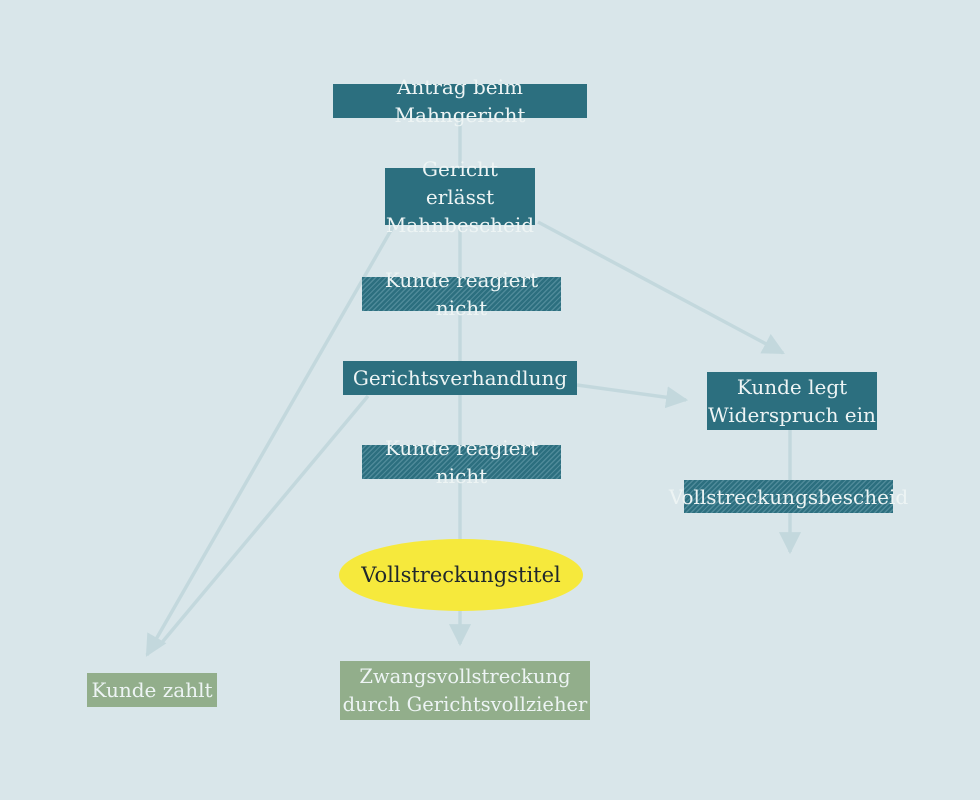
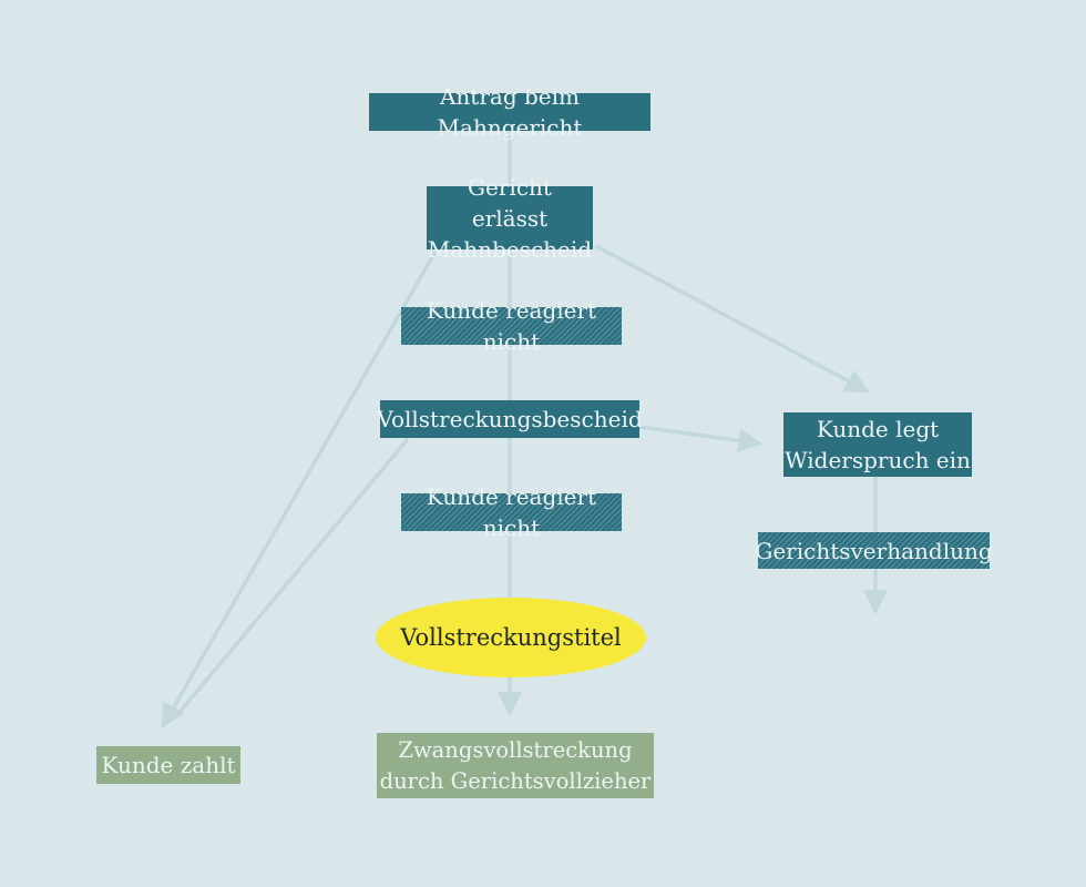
  Antrag beim Mahngericht
  Gericht erlässt
  Mahnbescheid
  Kunde reagiert nicht
- Gerichtsverhandlung
+ Vollstreckungsbescheid
  Kunde reagiert nicht
  Kunde legt
  Widerspruch ein
- Vollstreckungsbescheid
+ Gerichtsverhandlung
  Vollstreckungstitel
  Kunde zahlt
  Zwangsvollstreckung
  durch Gerichtsvollzieher
